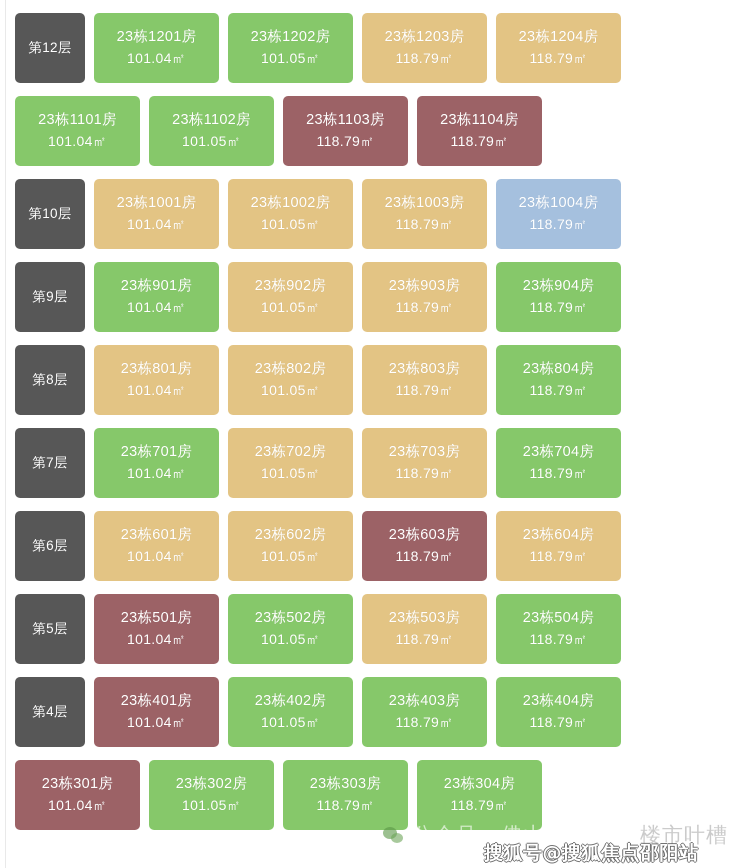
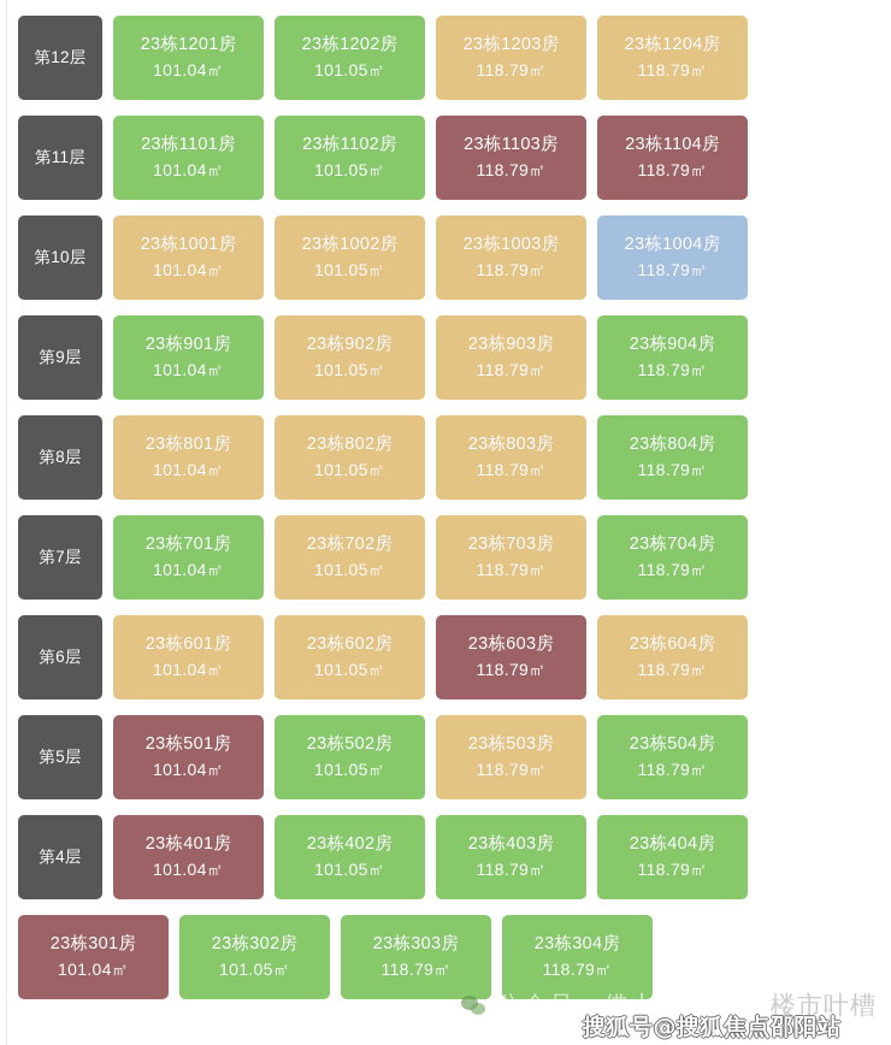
  第12层
  23栋1201房
  101.04㎡
  23栋1202房
  101.05㎡
  23栋1203房
  118.79㎡
  23栋1204房
  118.79㎡
+ 第11层
  23栋1101房
  101.04㎡
  23栋1102房
  101.05㎡
  23栋1103房
  118.79㎡
  23栋1104房
  118.79㎡
  第10层
  23栋1001房
  101.04㎡
  23栋1002房
  101.05㎡
  23栋1003房
  118.79㎡
  23栋1004房
  118.79㎡
  第9层
  23栋901房
  101.04㎡
  23栋902房
  101.05㎡
  23栋903房
  118.79㎡
  23栋904房
  118.79㎡
  第8层
  23栋801房
  101.04㎡
  23栋802房
  101.05㎡
  23栋803房
  118.79㎡
  23栋804房
  118.79㎡
  第7层
  23栋701房
  101.04㎡
  23栋702房
  101.05㎡
  23栋703房
  118.79㎡
  23栋704房
  118.79㎡
  第6层
  23栋601房
  101.04㎡
  23栋602房
  101.05㎡
  23栋603房
  118.79㎡
  23栋604房
  118.79㎡
  第5层
  23栋501房
  101.04㎡
  23栋502房
  101.05㎡
  23栋503房
  118.79㎡
  23栋504房
  118.79㎡
  第4层
  23栋401房
  101.04㎡
  23栋402房
  101.05㎡
  23栋403房
  118.79㎡
  23栋404房
  118.79㎡
  23栋301房
  101.04㎡
  23栋302房
  101.05㎡
  23栋303房
  118.79㎡
  23栋304房
  118.79㎡
  公众号 · 佛山新盘测评
  楼市叶槽
  搜狐号@搜狐焦点邵阳站
